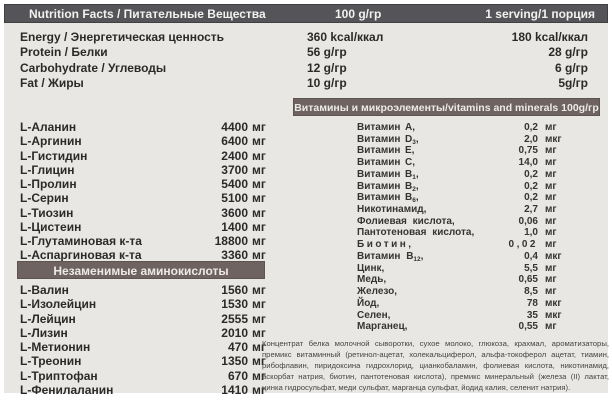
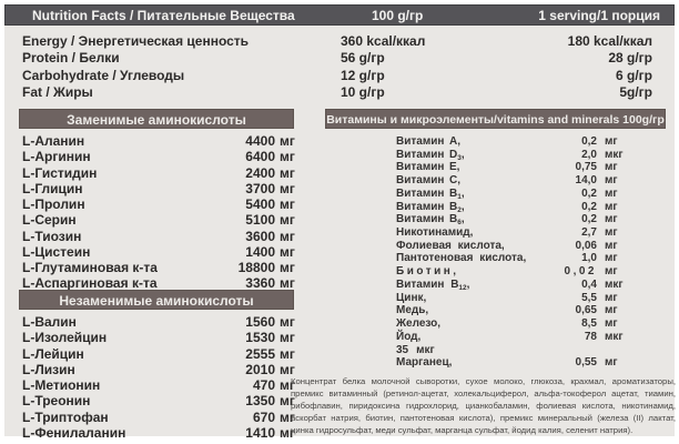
  Nutrition Facts / Питательные Вещества
  100 g/гр
  1 serving/1 порция
  Energy / Энергетическая ценность
  360 kcal/ккал
  180 kcal/ккал
  Protein / Белки
  56 g/гр
  28 g/гр
  Carbohydrate / Углеводы
  12 g/гр
  6 g/гр
  Fat / Жиры
  10 g/гр
  5g/гр
+ Заменимые аминокислоты
  L-Аланин
  4400
  мг
  L-Аргинин
  6400
  мг
  L-Гистидин
  2400
  мг
  L-Глицин
  3700
  мг
  L-Пролин
  5400
  мг
  L-Серин
  5100
  мг
  L-Тиозин
  3600
  мг
  L-Цистеин
  1400
  мг
  L-Глутаминовая к-та
  18800
  мг
  L-Аспаргиновая к-та
  3360
  мг
  Незаменимые аминокислоты
  L-Валин
  1560
  мг
  L-Изолейцин
  1530
  мг
  L-Лейцин
  2555
  мг
  L-Лизин
  2010
  мг
  L-Метионин
  470
  мг
  L-Треонин
  1350
  мг
  L-Триптофан
  670
  мг
  L-Фенилаланин
  1410
  мг
  Витамины и микроэлементы/vitamins and minerals 100g/гр
  Витамин A,
  0,2
  мг
  Витамин D ,
  2,0
  мкг
  Витамин E,
  0,75
  мг
  Витамин C,
  14,0
  мг
  Витамин B ,
  0,2
  мг
  Витамин B ,
  0,2
  мг
  Витамин B ,
  0,2
  мг
  Никотинамид,
  2,7
  мг
  Фолиевая кислота,
  0,06
  мг
  Пантотеновая кислота,
  1,0
  мг
  Биотин,
  0,02
  мг
  Витамин B ,
  0,4
  мкг
  Цинк,
  5,5
  мг
  Медь,
  0,65
  мг
  Железо,
  8,5
  мг
  Йод,
  78
  мкг
- Селен,
  35
  мкг
  Марганец,
  0,55
  мг
  Концентрат белка молочной сыворотки, сухое молоко, глюкоза, крахмал, ароматизаторы, премикс витаминный (ретинол-ацетат, холекальциферол, альфа-токоферол ацетат, тиамин, рибофлавин, пиридоксина гидрохлорид, цианкобаламин, фолиевая кислота, никотинамид, аскорбат натрия, биотин, пантотеновая кислота), премикс минеральный (железа (II) лактат, цинка гидросульфат, меди сульфат, марганца сульфат, йодид калия, селенит натрия).
